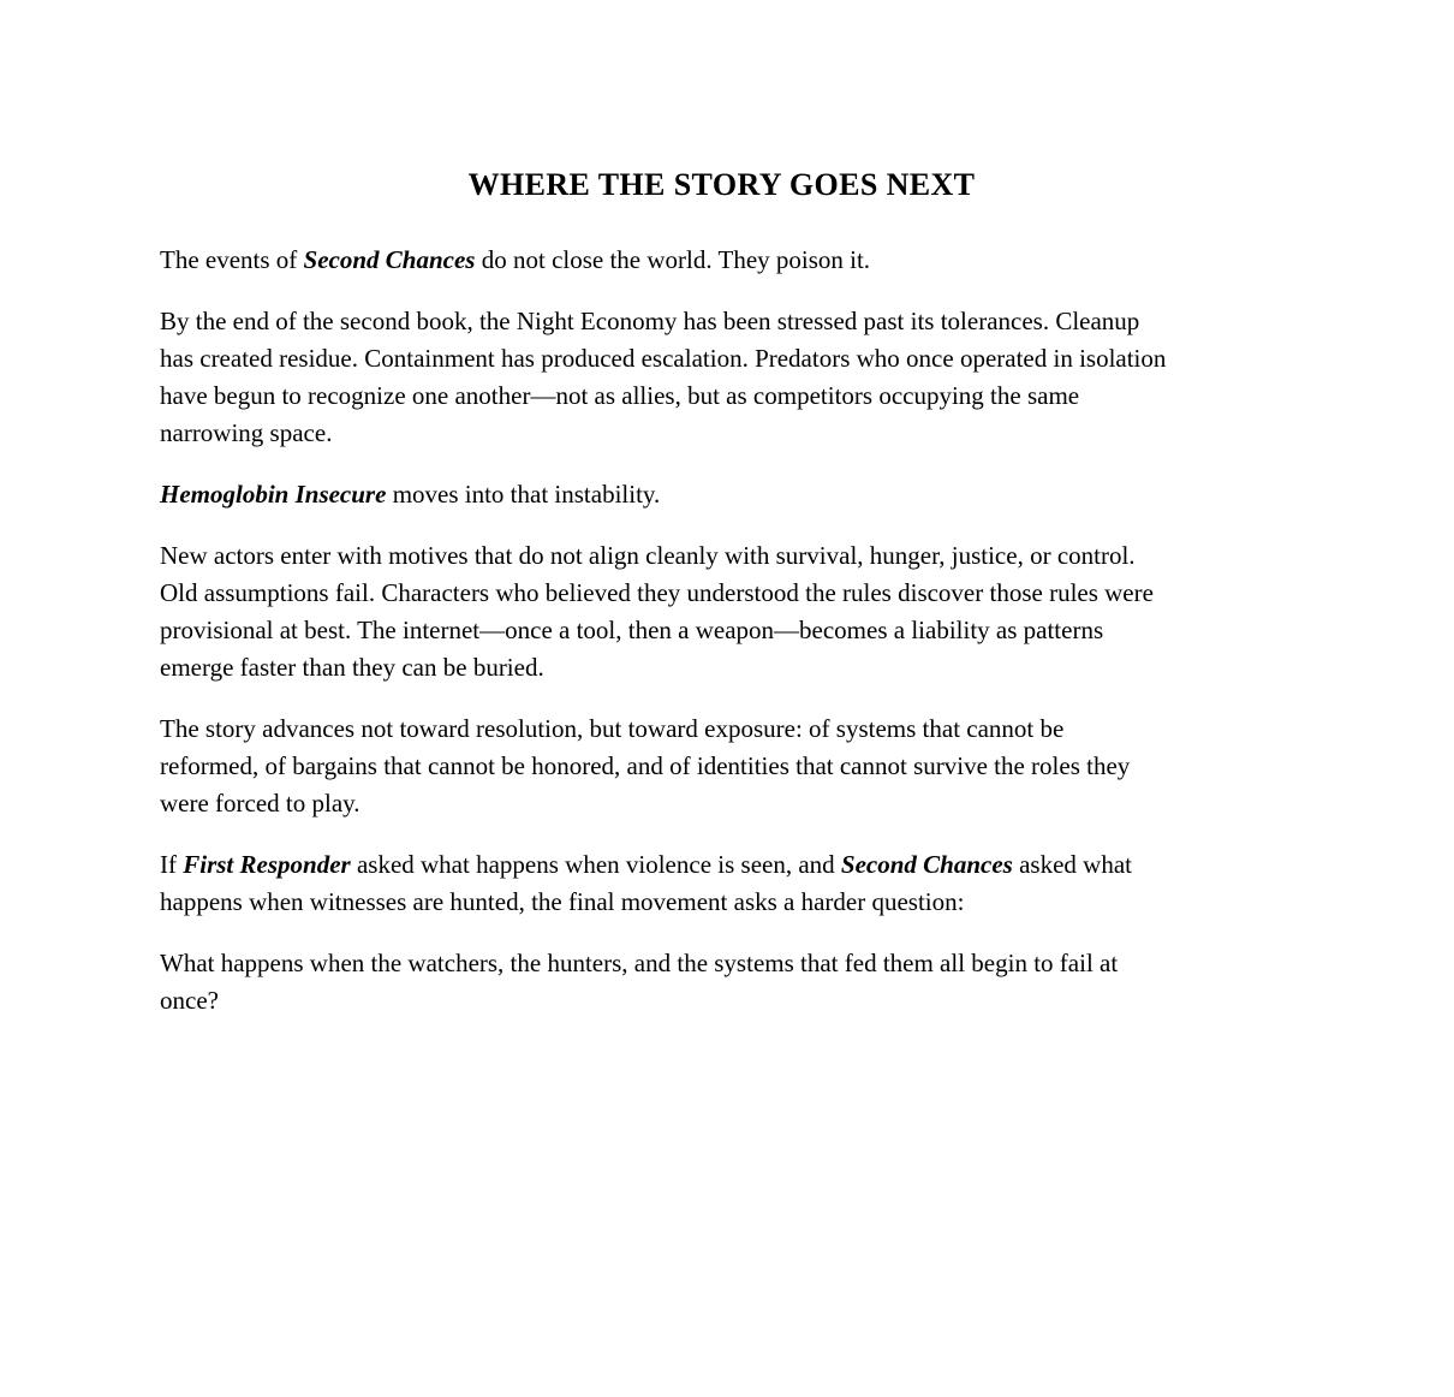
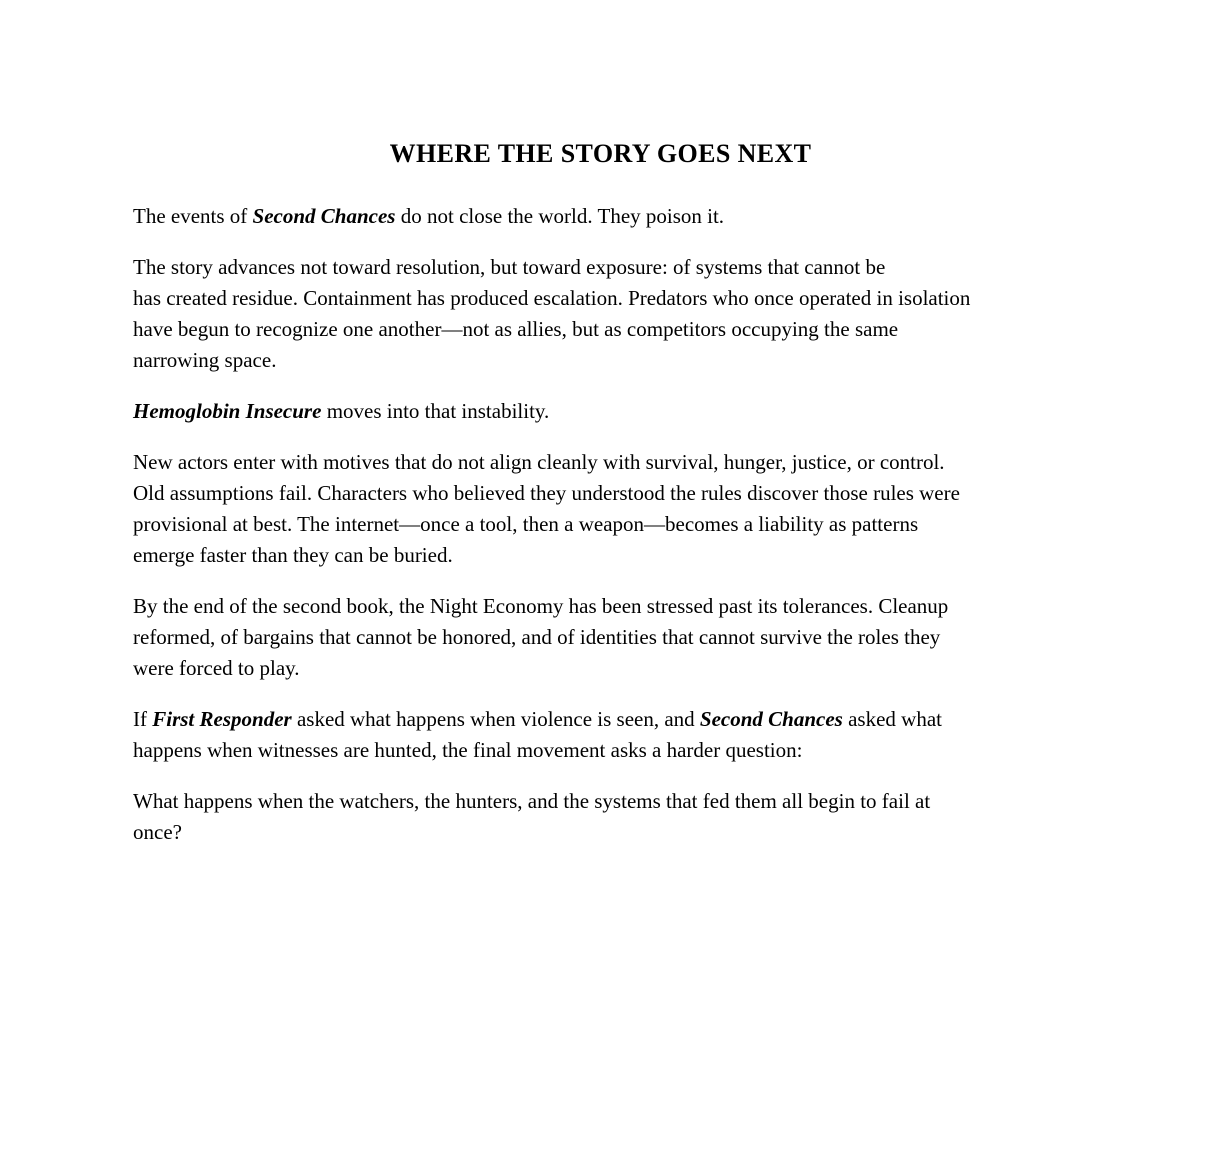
  WHERE THE STORY GOES NEXT
  The events of Second Chances do not close the world. They poison it.
- By the end of the second book, the Night Economy has been stressed past its tolerances. Cleanup
+ The story advances not toward resolution, but toward exposure: of systems that cannot be
  has created residue. Containment has produced escalation. Predators who once operated in isolation
  have begun to recognize one another—not as allies, but as competitors occupying the same
  narrowing space.
  Hemoglobin Insecure moves into that instability.
  New actors enter with motives that do not align cleanly with survival, hunger, justice, or control.
  Old assumptions fail. Characters who believed they understood the rules discover those rules were
  provisional at best. The internet—once a tool, then a weapon—becomes a liability as patterns
  emerge faster than they can be buried.
- The story advances not toward resolution, but toward exposure: of systems that cannot be
+ By the end of the second book, the Night Economy has been stressed past its tolerances. Cleanup
  reformed, of bargains that cannot be honored, and of identities that cannot survive the roles they
  were forced to play.
  If First Responder asked what happens when violence is seen, and Second Chances asked what
  happens when witnesses are hunted, the final movement asks a harder question:
  What happens when the watchers, the hunters, and the systems that fed them all begin to fail at
  once?
